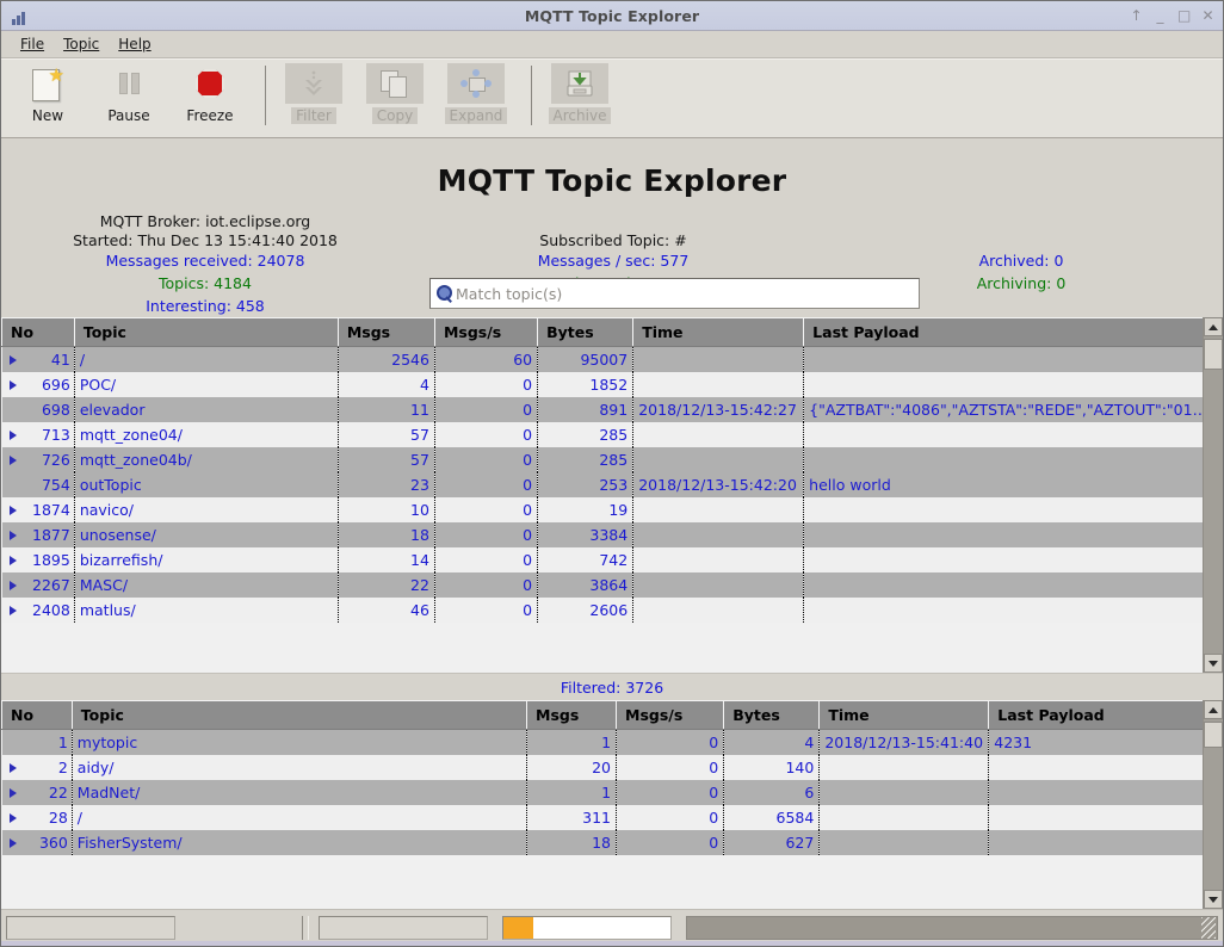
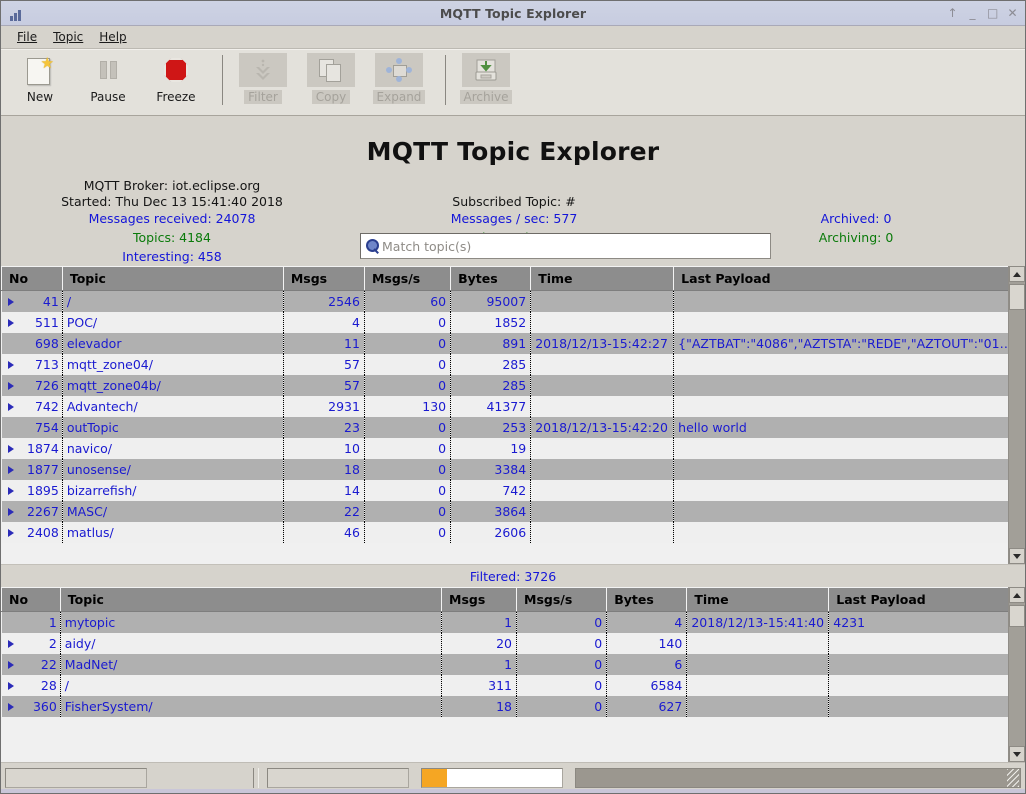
  MQTT Topic Explorer
  ↑
  _
  □
  ✕
  File
  Topic
  Help
  ★
  New
  Pause
  Freeze
  Filter
  Copy
  Expand
  Archive
  MQTT Topic Explorer
  MQTT Broker: iot.eclipse.org
  Started: Thu Dec 13 15:41:40 2018
  Messages received: 24078
  Topics: 4184
  Interesting: 458
  Subscribed Topic: #
  Messages / sec: 577
  Archived: 0
  Archiving: 0
  Match topic(s)
  No	Topic	Msgs	Msgs/s	Bytes	Time	Last Payload
  41	/	2546	60	95007
- 696	POC/	4	0	1852
+ 511	POC/	4	0	1852
  698	elevador	11	0	891	2018/12/13-15:42:27	{"AZTBAT":"4086","AZTSTA":"REDE","AZTOUT":"01…
  713	mqtt_zone04/	57	0	285
  726	mqtt_zone04b/	57	0	285
+ 742	Advantech/	2931	130	41377
  754	outTopic	23	0	253	2018/12/13-15:42:20	hello world
  1874	navico/	10	0	19
  1877	unosense/	18	0	3384
  1895	bizarrefish/	14	0	742
  2267	MASC/	22	0	3864
  2408	matlus/	46	0	2606
  Filtered: 3726
  No	Topic	Msgs	Msgs/s	Bytes	Time	Last Payload
  1	mytopic	1	0	4	2018/12/13-15:41:40	4231
  2	aidy/	20	0	140
  22	MadNet/	1	0	6
  28	/	311	0	6584
  360	FisherSystem/	18	0	627
